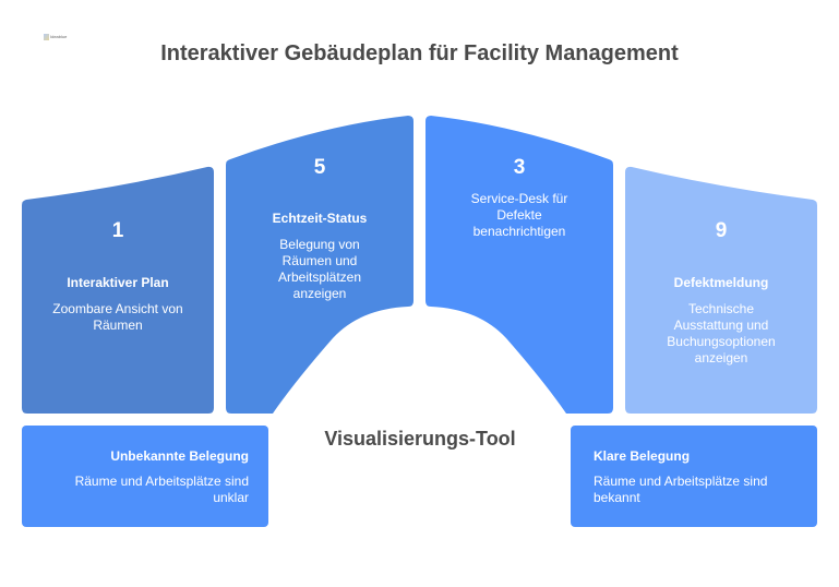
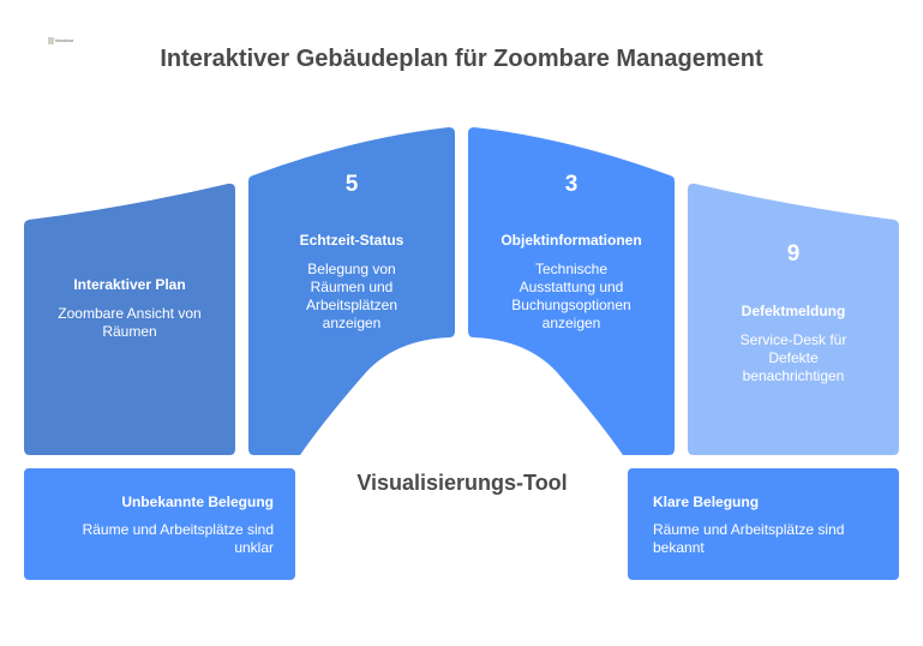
- Interaktiver Gebäudeplan für Facility Management
+ Interaktiver Gebäudeplan für Zoombare Management
- 1
  Interaktiver Plan
  Zoombare Ansicht von Räumen
  5
  Echtzeit-Status
  Belegung von Räumen und Arbeitsplätzen anzeigen
  3
+ Objektinformationen
- Service-Desk für Defekte benachrichtigen
+ Technische Ausstattung und Buchungsoptionen anzeigen
  9
  Defektmeldung
- Technische Ausstattung und Buchungsoptionen anzeigen
+ Service-Desk für Defekte benachrichtigen
  Visualisierungs-Tool
  Unbekannte Belegung
  Räume und Arbeitsplätze sind unklar
  Klare Belegung
  Räume und Arbeitsplätze sind bekannt
